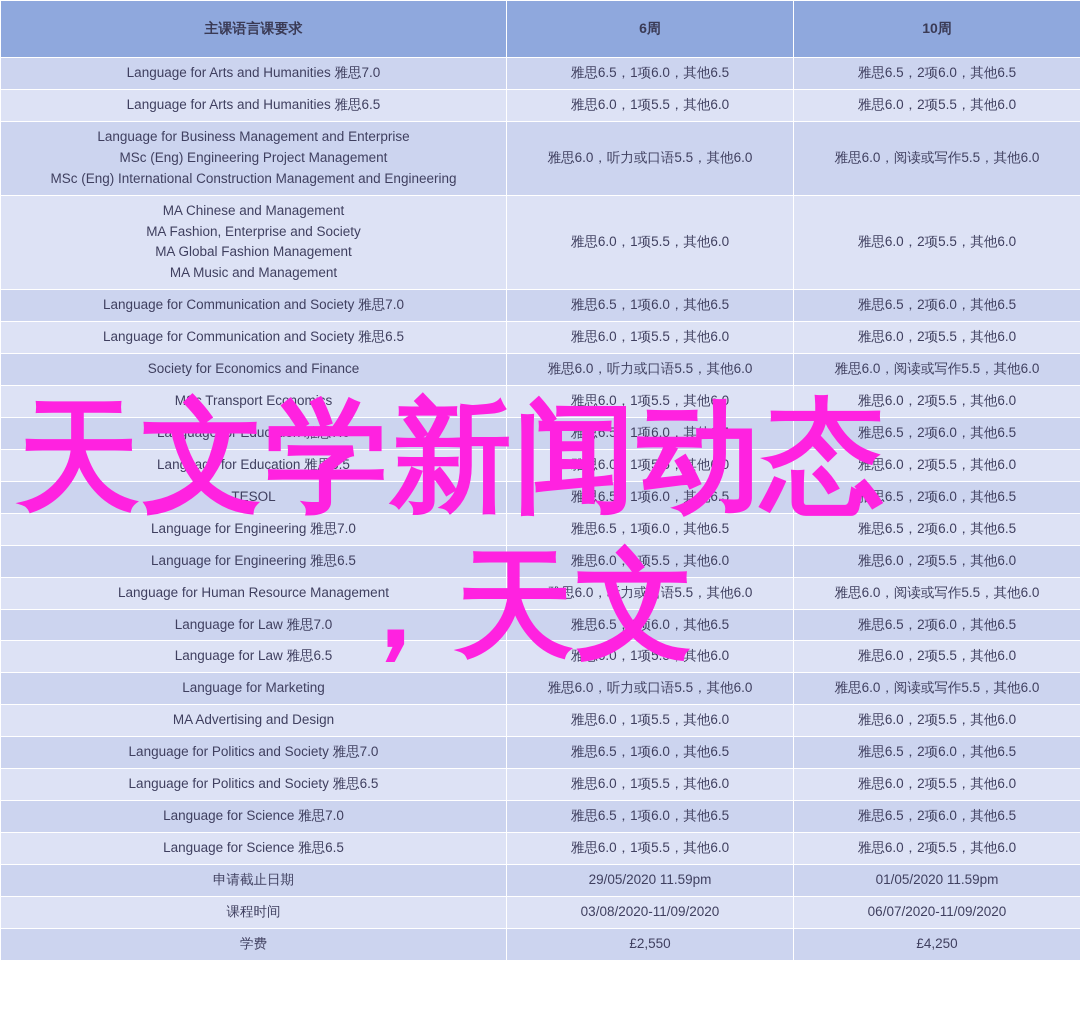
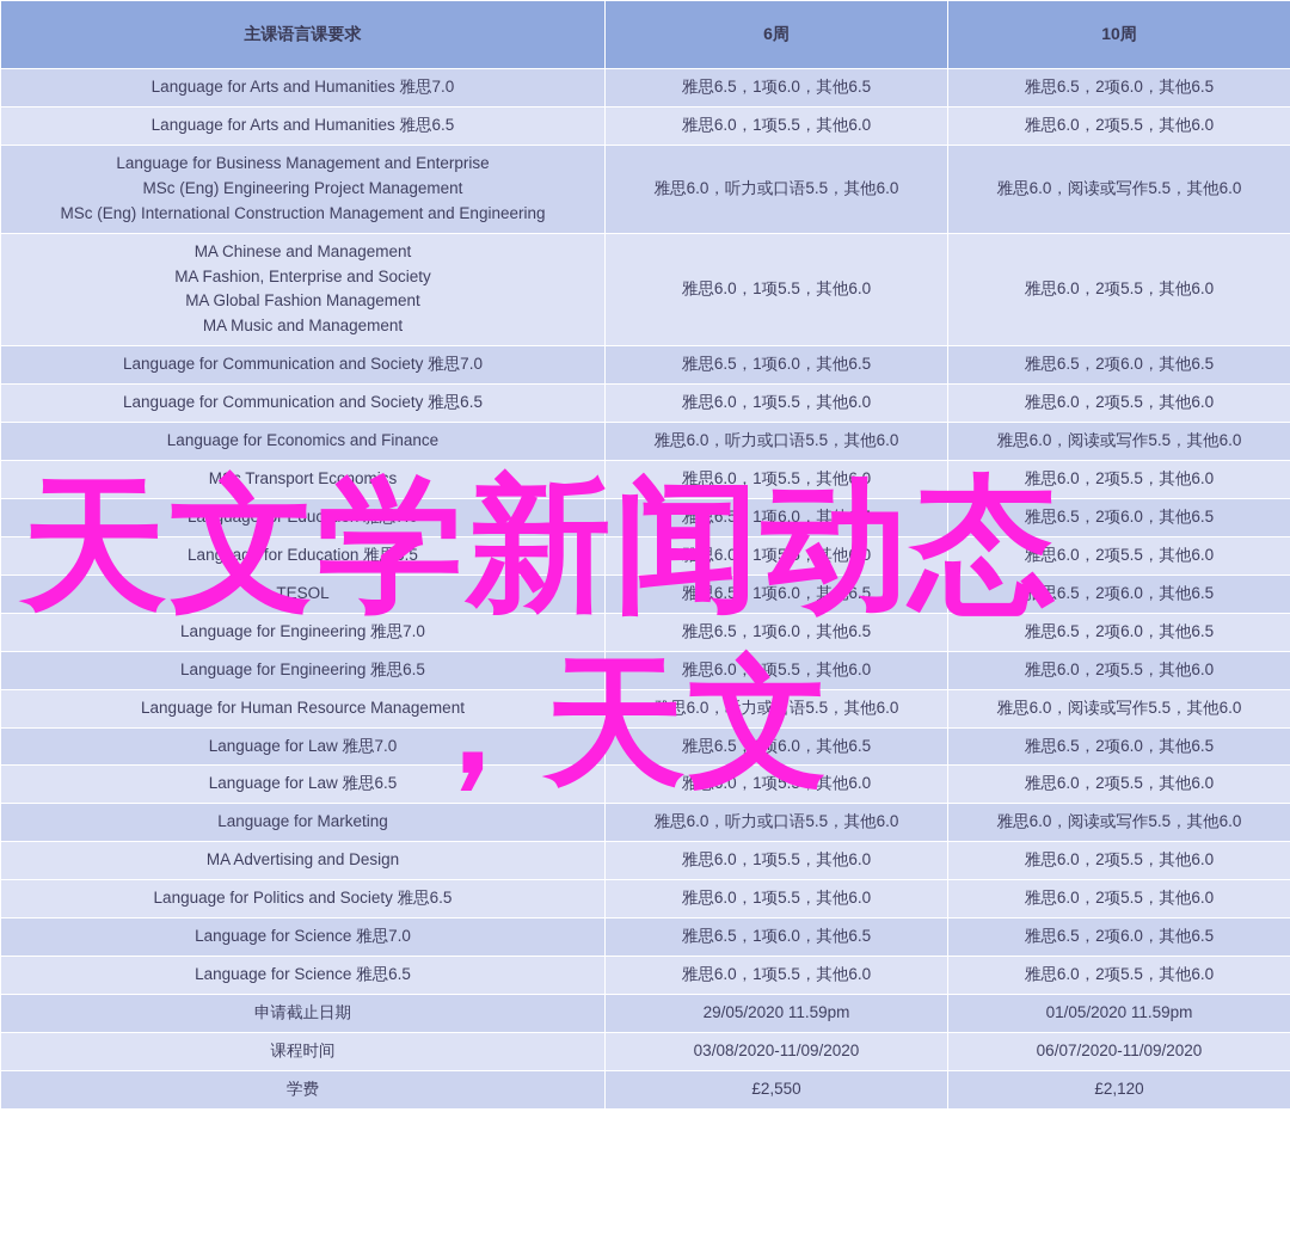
  主课语言课要求	6周	10周
  Language for Arts and Humanities 雅思7.0	雅思6.5，1项6.0，其他6.5	雅思6.5，2项6.0，其他6.5
  Language for Arts and Humanities 雅思6.5	雅思6.0，1项5.5，其他6.0	雅思6.0，2项5.5，其他6.0
  Language for Business Management and EnterpriseMSc (Eng) Engineering Project ManagementMSc (Eng) International Construction Management and Engineering	雅思6.0，听力或口语5.5，其他6.0	雅思6.0，阅读或写作5.5，其他6.0
  MA Chinese and ManagementMA Fashion, Enterprise and SocietyMA Global Fashion ManagementMA Music and Management	雅思6.0，1项5.5，其他6.0	雅思6.0，2项5.5，其他6.0
  Language for Communication and Society 雅思7.0	雅思6.5，1项6.0，其他6.5	雅思6.5，2项6.0，其他6.5
  Language for Communication and Society 雅思6.5	雅思6.0，1项5.5，其他6.0	雅思6.0，2项5.5，其他6.0
- Society for Economics and Finance	雅思6.0，听力或口语5.5，其他6.0	雅思6.0，阅读或写作5.5，其他6.0
+ Language for Economics and Finance	雅思6.0，听力或口语5.5，其他6.0	雅思6.0，阅读或写作5.5，其他6.0
  MSc Transport Economics	雅思6.0，1项5.5，其他6.0	雅思6.0，2项5.5，其他6.0
  Language for Education 雅思7.0	雅思6.5，1项6.0，其他6.5	雅思6.5，2项6.0，其他6.5
  Language for Education 雅思6.5	雅思6.0，1项5.5，其他6.0	雅思6.0，2项5.5，其他6.0
  TESOL	雅思6.5，1项6.0，其他6.5	雅思6.5，2项6.0，其他6.5
  Language for Engineering 雅思7.0	雅思6.5，1项6.0，其他6.5	雅思6.5，2项6.0，其他6.5
  Language for Engineering 雅思6.5	雅思6.0，1项5.5，其他6.0	雅思6.0，2项5.5，其他6.0
  Language for Human Resource Management	雅思6.0，听力或口语5.5，其他6.0	雅思6.0，阅读或写作5.5，其他6.0
  Language for Law 雅思7.0	雅思6.5，1项6.0，其他6.5	雅思6.5，2项6.0，其他6.5
  Language for Law 雅思6.5	雅思6.0，1项5.5，其他6.0	雅思6.0，2项5.5，其他6.0
  Language for Marketing	雅思6.0，听力或口语5.5，其他6.0	雅思6.0，阅读或写作5.5，其他6.0
  MA Advertising and Design	雅思6.0，1项5.5，其他6.0	雅思6.0，2项5.5，其他6.0
- Language for Politics and Society 雅思7.0	雅思6.5，1项6.0，其他6.5	雅思6.5，2项6.0，其他6.5
  Language for Politics and Society 雅思6.5	雅思6.0，1项5.5，其他6.0	雅思6.0，2项5.5，其他6.0
  Language for Science 雅思7.0	雅思6.5，1项6.0，其他6.5	雅思6.5，2项6.0，其他6.5
  Language for Science 雅思6.5	雅思6.0，1项5.5，其他6.0	雅思6.0，2项5.5，其他6.0
  申请截止日期	29/05/2020 11.59pm	01/05/2020 11.59pm
  课程时间	03/08/2020-11/09/2020	06/07/2020-11/09/2020
- 学费	£2,550	£4,250
+ 学费	£2,550	£2,120
  天文学新闻动态
  ，天文
